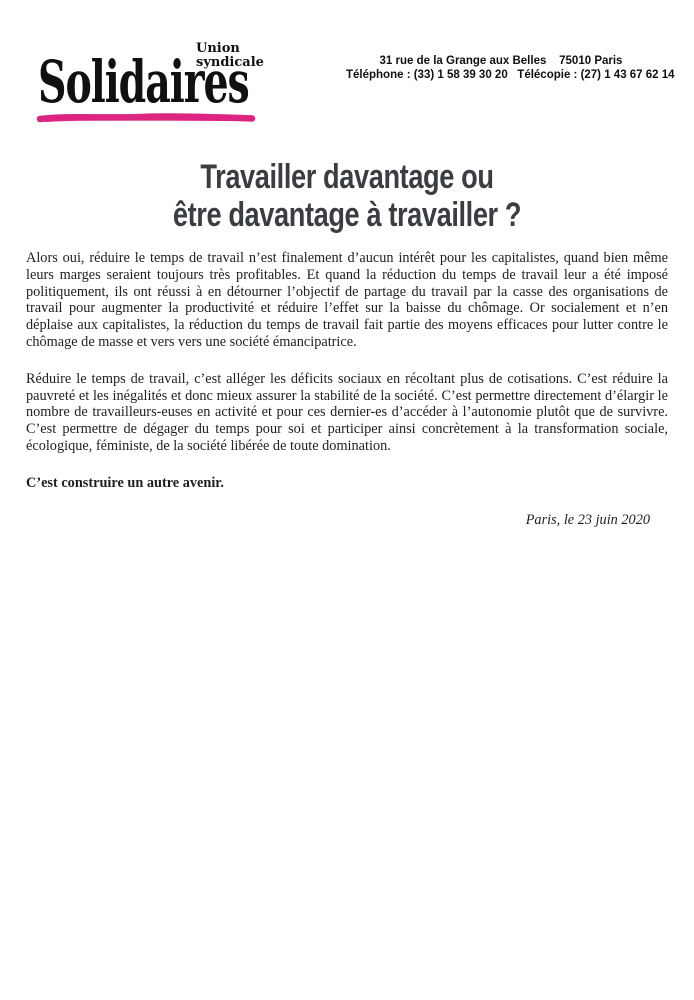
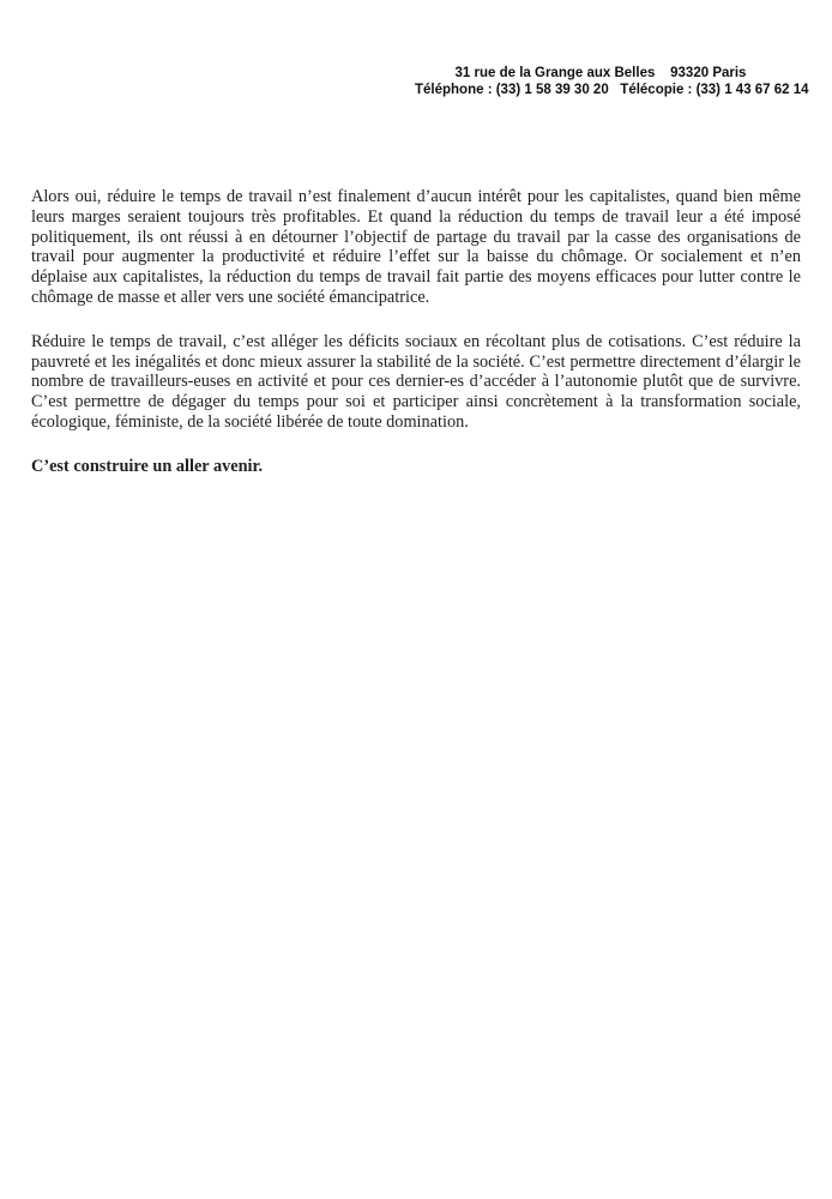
- Union
- syndicale
- Solidaires
- 31 rue de la Grange aux Belles 75010 Paris
+ 31 rue de la Grange aux Belles 93320 Paris
- Téléphone : (33) 1 58 39 30 20 Télécopie : (27) 1 43 67 62 14
+ Téléphone : (33) 1 58 39 30 20 Télécopie : (33) 1 43 67 62 14
- Travailler davantage ou
- être davantage à travailler ?
- Alors oui, réduire le temps de travail n’est finalement d’aucun intérêt pour les capitalistes, quand bien même leurs marges seraient toujours très profitables. Et quand la réduction du temps de travail leur a été imposé politiquement, ils ont réussi à en détourner l’objectif de partage du travail par la casse des organisations de travail pour augmenter la productivité et réduire l’effet sur la baisse du chômage. Or socialement et n’en déplaise aux capitalistes, la réduction du temps de travail fait partie des moyens efficaces pour lutter contre le chômage de masse et vers vers une société émancipatrice.
+ Alors oui, réduire le temps de travail n’est finalement d’aucun intérêt pour les capitalistes, quand bien même leurs marges seraient toujours très profitables. Et quand la réduction du temps de travail leur a été imposé politiquement, ils ont réussi à en détourner l’objectif de partage du travail par la casse des organisations de travail pour augmenter la productivité et réduire l’effet sur la baisse du chômage. Or socialement et n’en déplaise aux capitalistes, la réduction du temps de travail fait partie des moyens efficaces pour lutter contre le chômage de masse et aller vers une société émancipatrice.
  Réduire le temps de travail, c’est alléger les déficits sociaux en récoltant plus de cotisations. C’est réduire la pauvreté et les inégalités et donc mieux assurer la stabilité de la société. C’est permettre directement d’élargir le nombre de travailleurs-euses en activité et pour ces dernier-es d’accéder à l’autonomie plutôt que de survivre. C’est permettre de dégager du temps pour soi et participer ainsi concrètement à la transformation sociale, écologique, féministe, de la société libérée de toute domination.
- C’est construire un autre avenir.
+ C’est construire un aller avenir.
- Paris, le 23 juin 2020
